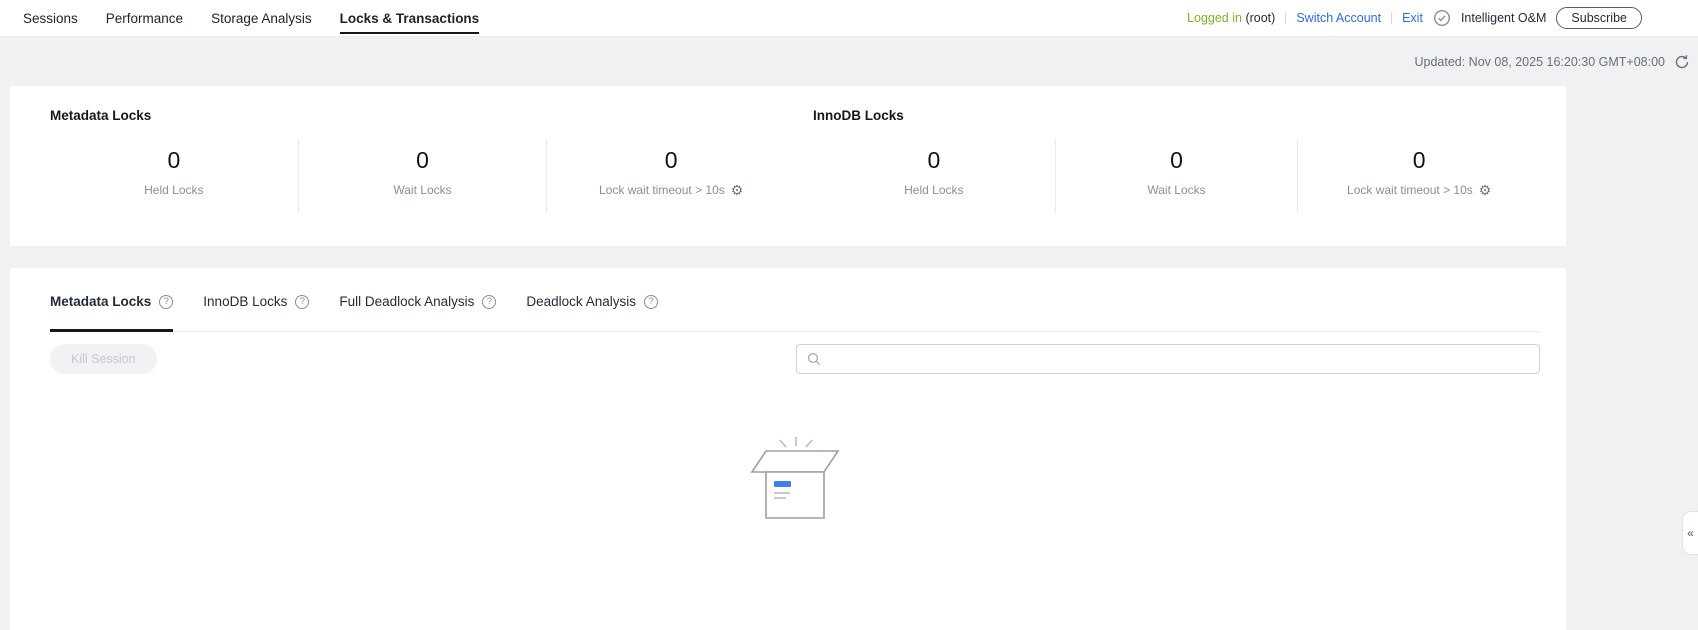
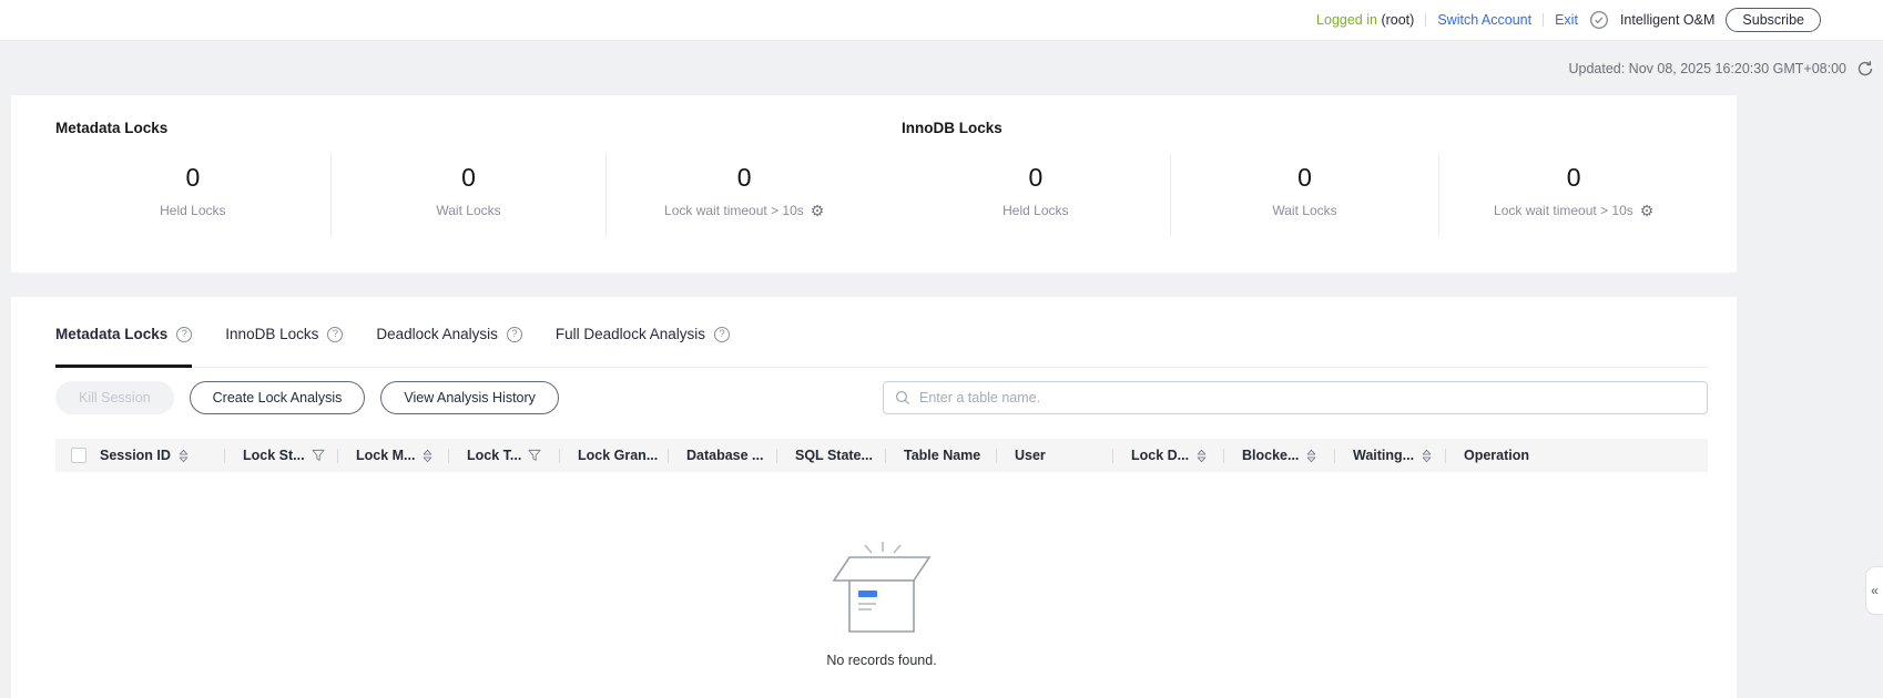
- Sessions
- Performance
- Storage Analysis
- Locks & Transactions
  Logged in (root)
  Switch Account
  Exit
  Intelligent O&M
  Subscribe
  Updated: Nov 08, 2025 16:20:30 GMT+08:00
  Metadata Locks
  0
  Held Locks
  0
  Wait Locks
  0
  Lock wait timeout > 10s
  ⚙
  InnoDB Locks
  0
  Held Locks
  0
  Wait Locks
  0
  Lock wait timeout > 10s
  ⚙
  Metadata Locks
  ?
  InnoDB Locks
  ?
- Full Deadlock Analysis
+ Deadlock Analysis
  ?
- Deadlock Analysis
+ Full Deadlock Analysis
  ?
  Kill Session
+ Create Lock Analysis
+ View Analysis History
+ Enter a table name.
+ Session ID
+ Lock St...
+ Lock M...
+ Lock T...
+ Lock Gran...
+ Database ...
+ SQL State...
+ Table Name
+ User
+ Lock D...
+ Blocke...
+ Waiting...
+ Operation
+ No records found.
  «
